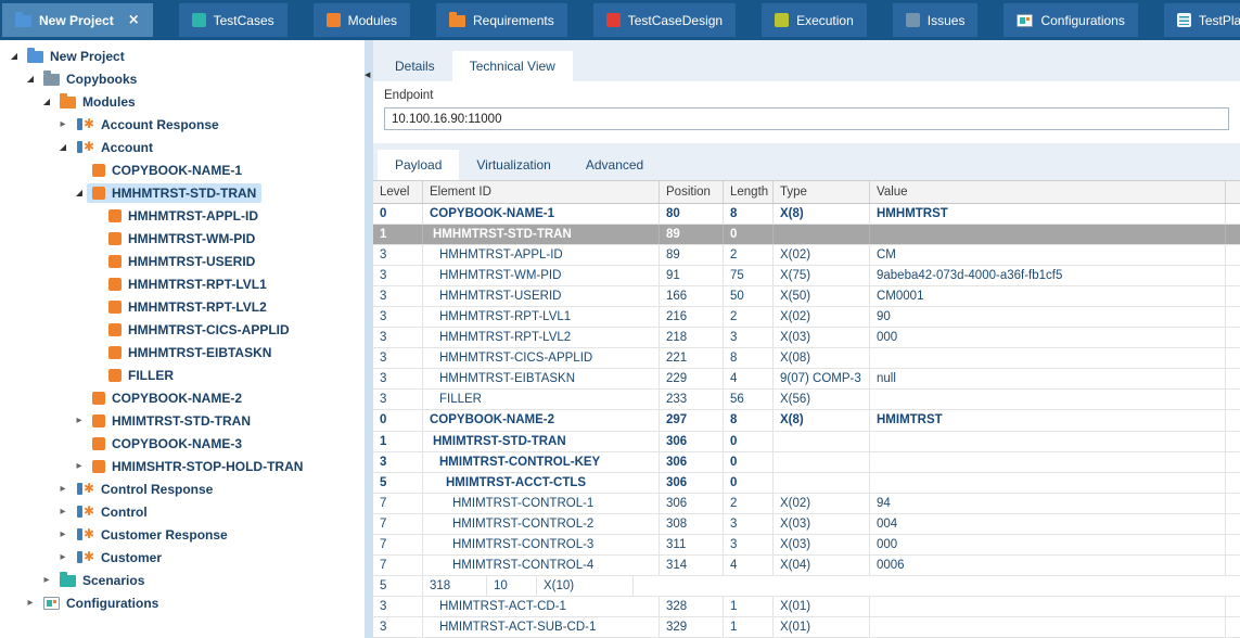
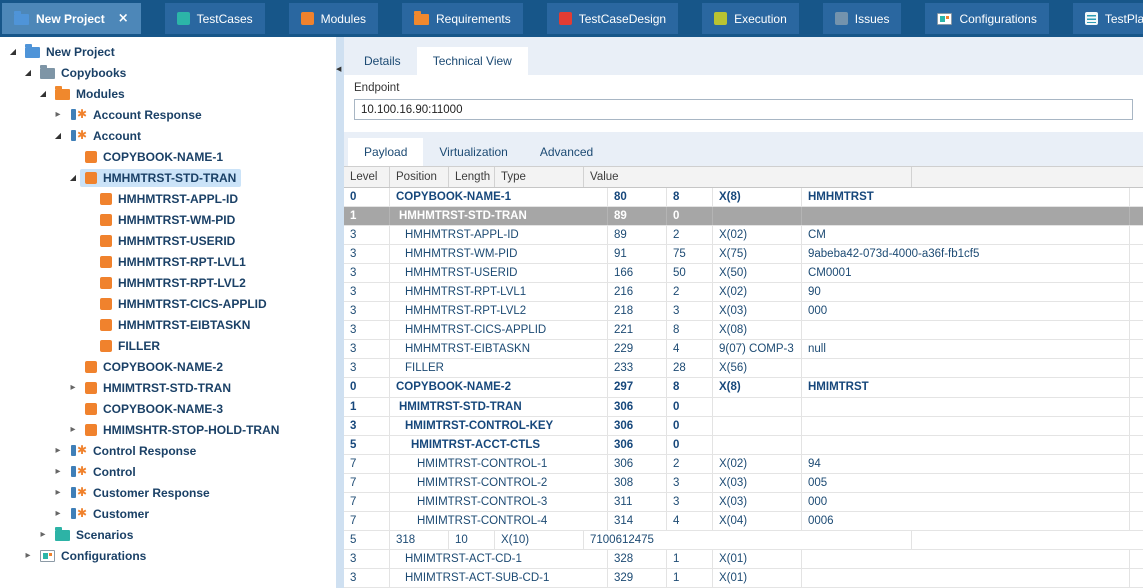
  New Project
  ×
  TestCases
  Modules
  Requirements
  TestCaseDesign
  Execution
  Issues
  Configurations
  ◢
  New Project
  ◢
  Copybooks
  ◢
  Modules
  ▸
  Account Response
  ◢
  Account
  COPYBOOK-NAME-1
  ◢
  HMHMTRST-STD-TRAN
  HMHMTRST-APPL-ID
  HMHMTRST-WM-PID
  HMHMTRST-USERID
  HMHMTRST-RPT-LVL1
  HMHMTRST-RPT-LVL2
  HMHMTRST-CICS-APPLID
  HMHMTRST-EIBTASKN
  FILLER
  COPYBOOK-NAME-2
  ▸
  HMIMTRST-STD-TRAN
  COPYBOOK-NAME-3
  ▸
  HMIMSHTR-STOP-HOLD-TRAN
  ▸
  Control Response
  ▸
  Control
  ▸
  Customer Response
  ▸
  Customer
  ▸
  Scenarios
  ▸
  Configurations
  ◀
  Details
  Technical View
  Endpoint
  10.100.16.90:11000
  Payload
  Virtualization
  Advanced
  Level
- Element ID
  Position
  Length
  Type
  Value
  0
  COPYBOOK-NAME-1
  80
  8
  X(8)
  HMHMTRST
  1
  HMHMTRST-STD-TRAN
  89
  0
  3
  HMHMTRST-APPL-ID
  89
  2
  X(02)
  CM
  3
  HMHMTRST-WM-PID
  91
  75
  X(75)
  9abeba42-073d-4000-a36f-fb1cf5
  3
  HMHMTRST-USERID
  166
  50
  X(50)
  CM0001
  3
  HMHMTRST-RPT-LVL1
  216
  2
  X(02)
  90
  3
  HMHMTRST-RPT-LVL2
  218
  3
  X(03)
  000
  3
  HMHMTRST-CICS-APPLID
  221
  8
  X(08)
  3
  HMHMTRST-EIBTASKN
  229
  4
  9(07) COMP-3
  null
  3
  FILLER
  233
- 56
+ 28
  X(56)
  0
  COPYBOOK-NAME-2
  297
  8
  X(8)
  HMIMTRST
  1
  HMIMTRST-STD-TRAN
  306
  0
  3
  HMIMTRST-CONTROL-KEY
  306
  0
  5
  HMIMTRST-ACCT-CTLS
  306
  0
  7
  HMIMTRST-CONTROL-1
  306
  2
  X(02)
  94
  7
  HMIMTRST-CONTROL-2
  308
  3
  X(03)
- 004
+ 005
  7
  HMIMTRST-CONTROL-3
  311
  3
  X(03)
  000
  7
  HMIMTRST-CONTROL-4
  314
  4
  X(04)
  0006
  5
  318
  10
  X(10)
+ 7100612475
  3
  HMIMTRST-ACT-CD-1
  328
  1
  X(01)
  3
  HMIMTRST-ACT-SUB-CD-1
  329
  1
  X(01)
